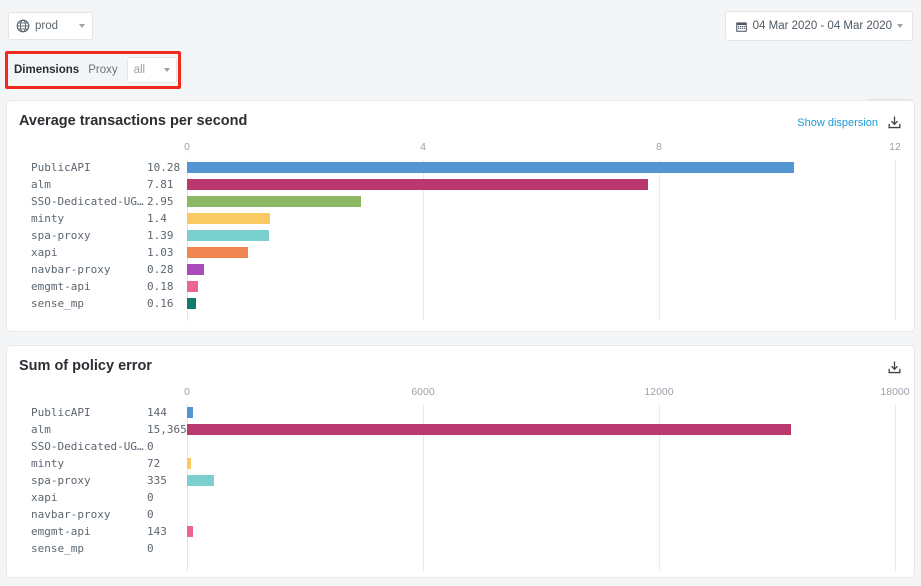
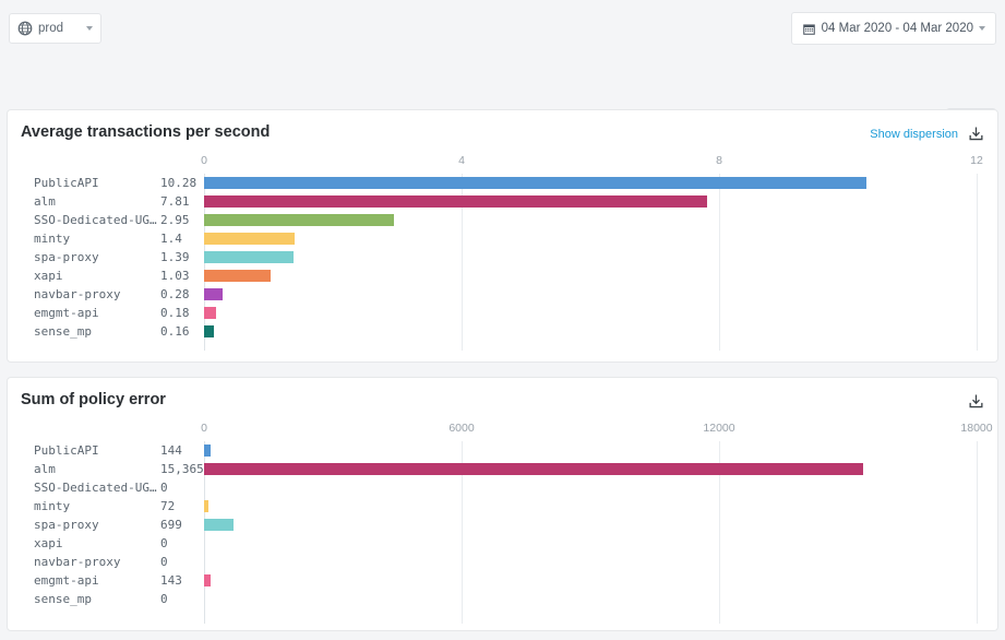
  prod
  04 Mar 2020 - 04 Mar 2020
- Dimensions
- Proxy
- all
  Average transactions per second
  Show dispersion
  0
  4
  8
  12
  PublicAPI
  10.28
  alm
  7.81
  SSO-Dedicated-UG-
  2.95
  minty
  1.4
  spa-proxy
  1.39
  xapi
  1.03
  navbar-proxy
  0.28
  emgmt-api
  0.18
  sense_mp
  0.16
  Sum of policy error
  0
  6000
  12000
  18000
  PublicAPI
  144
  alm
  15,365
  SSO-Dedicated-UG-
  0
  minty
  72
  spa-proxy
- 335
+ 699
  xapi
  0
  navbar-proxy
  0
  emgmt-api
  143
  sense_mp
  0
